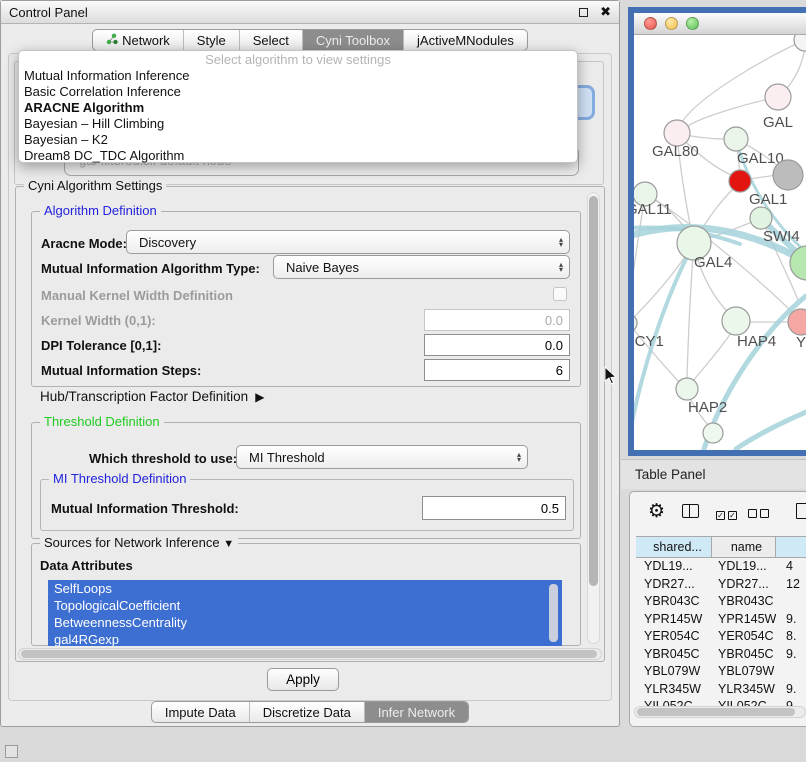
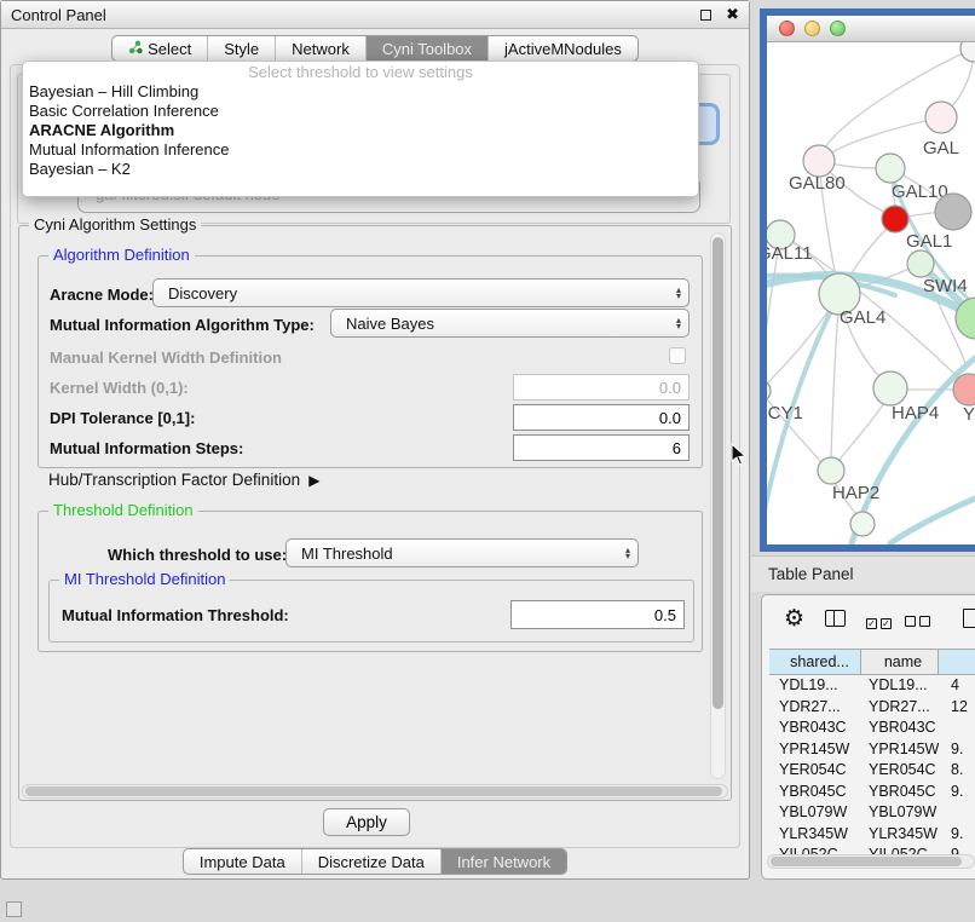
  Control Panel
  ✖
- Network
+ Select
  Style
- Select
+ Network
  Cyni Toolbox
  jActiveMNodules
  Cyni Algorithm Settings
  Algorithm Definition
  Aracne Mode:
  Discovery
  ▴
  ▾
  Mutual Information Algorithm Type:
  Naive Bayes
  ▴
  ▾
  Manual Kernel Width Definition
  Kernel Width (0,1):
  0.0
  DPI Tolerance [0,1]:
  0.0
  Mutual Information Steps:
  6
  Hub/Transcription Factor Definition ▶
  Threshold Definition
  Which threshold to use:
  MI Threshold
  ▴
  ▾
  MI Threshold Definition
  Mutual Information Threshold:
  0.5
- Sources for Network Inference ▼
- Data Attributes
- SelfLoops
- TopologicalCoefficient
- BetweennessCentrality
- gal4RGexp
  Apply
  Impute Data
  Discretize Data
  Infer Network
- Select algorithm to view settings
+ Select threshold to view settings
- Mutual Information Inference
+ Bayesian – Hill Climbing
  Basic Correlation Inference
  ARACNE Algorithm
- Bayesian – Hill Climbing
+ Mutual Information Inference
  Bayesian – K2
- Dream8 DC_TDC Algorithm
  GAL
  GAL80
  GAL10
  GAL1
  AL11
  SWI4
  GAL4
  CY1
  HAP4
  Y
  HAP2
  Table Panel
  ⚙
  ✓ ✓
  shared...
  name
  YDL19...
  YDL19...
  4
  YDR27...
  YDR27...
  12
  YBR043C
  YBR043C
  YPR145W
  YPR145W
  9.
  YER054C
  YER054C
  8.
  YBR045C
  YBR045C
  9.
  YBL079W
  YBL079W
  YLR345W
  YLR345W
  9.
